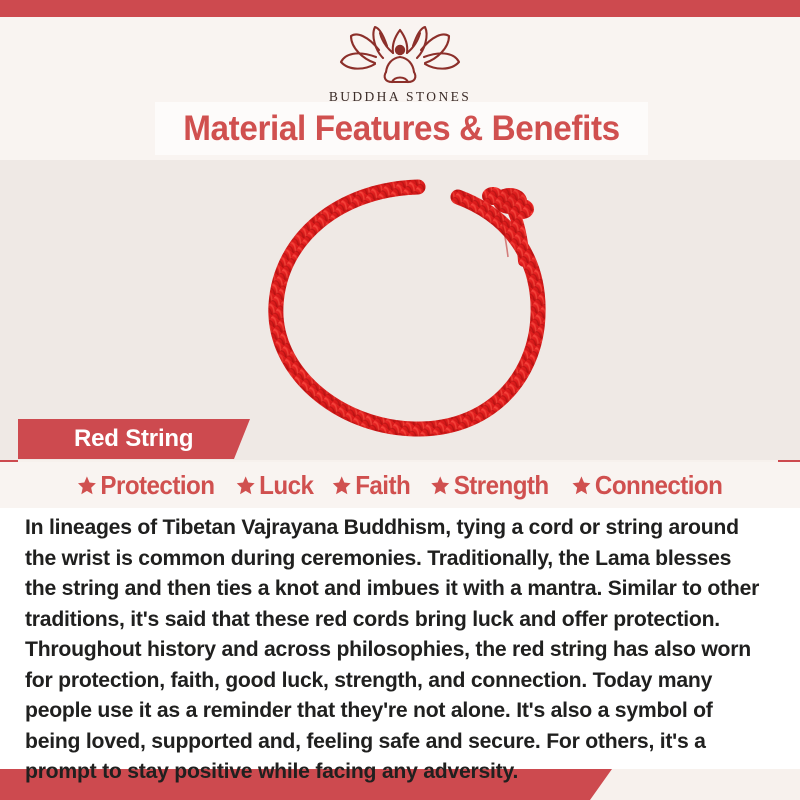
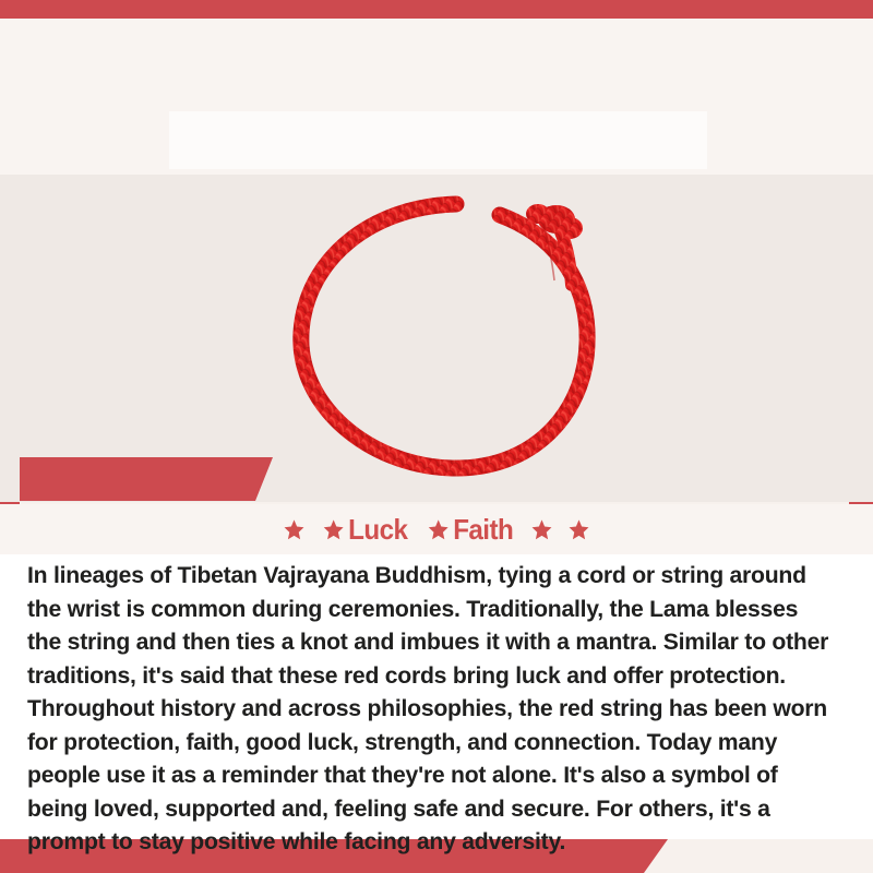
- BUDDHA STONES
- Material Features & Benefits
- Red String
- Protection
  Luck
  Faith
- Strength
- Connection
- In lineages of Tibetan Vajrayana Buddhism, tying a cord or string around the wrist is common during ceremonies. Traditionally, the Lama blesses the string and then ties a knot and imbues it with a mantra. Similar to other traditions, it's said that these red cords bring luck and offer protection. Throughout history and across philosophies, the red string has also worn for protection, faith, good luck, strength, and connection. Today many people use it as a reminder that they're not alone. It's also a symbol of being loved, supported and, feeling safe and secure. For others, it's a prompt to stay positive while facing any adversity.
+ In lineages of Tibetan Vajrayana Buddhism, tying a cord or string around the wrist is common during ceremonies. Traditionally, the Lama blesses the string and then ties a knot and imbues it with a mantra. Similar to other traditions, it's said that these red cords bring luck and offer protection. Throughout history and across philosophies, the red string has been worn for protection, faith, good luck, strength, and connection. Today many people use it as a reminder that they're not alone. It's also a symbol of being loved, supported and, feeling safe and secure. For others, it's a prompt to stay positive while facing any adversity.
